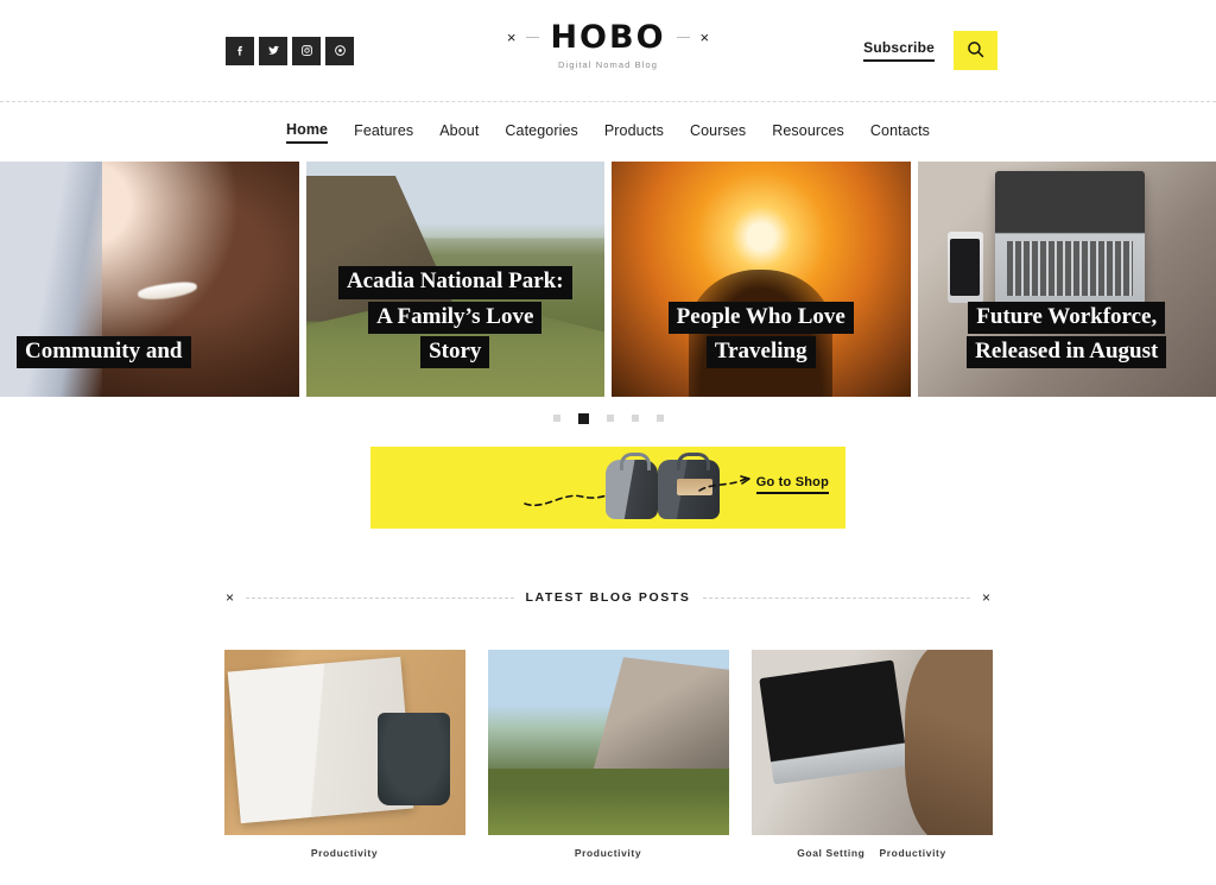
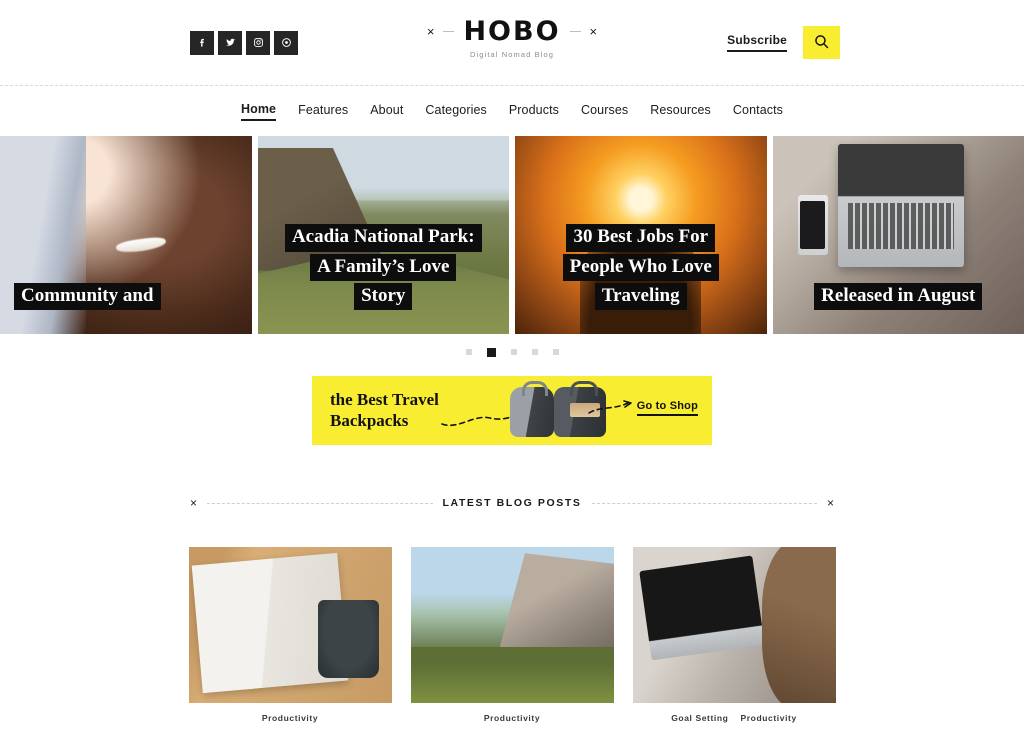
  ×
  HOBO
  ×
  Digital Nomad Blog
  Subscribe
  Home
  Features
  About
  Categories
  Products
  Courses
  Resources
  Contacts
  Community and
  Acadia National Park:
  A Family’s Love
  Story
+ 30 Best Jobs For
  People Who Love
  Traveling
- Future Workforce,
  Released in August
+ the Best Travel
+ Backpacks
  Go to Shop
  ×
  LATEST BLOG POSTS
  ×
  Productivity
  Productivity
  Goal Setting
  Productivity
